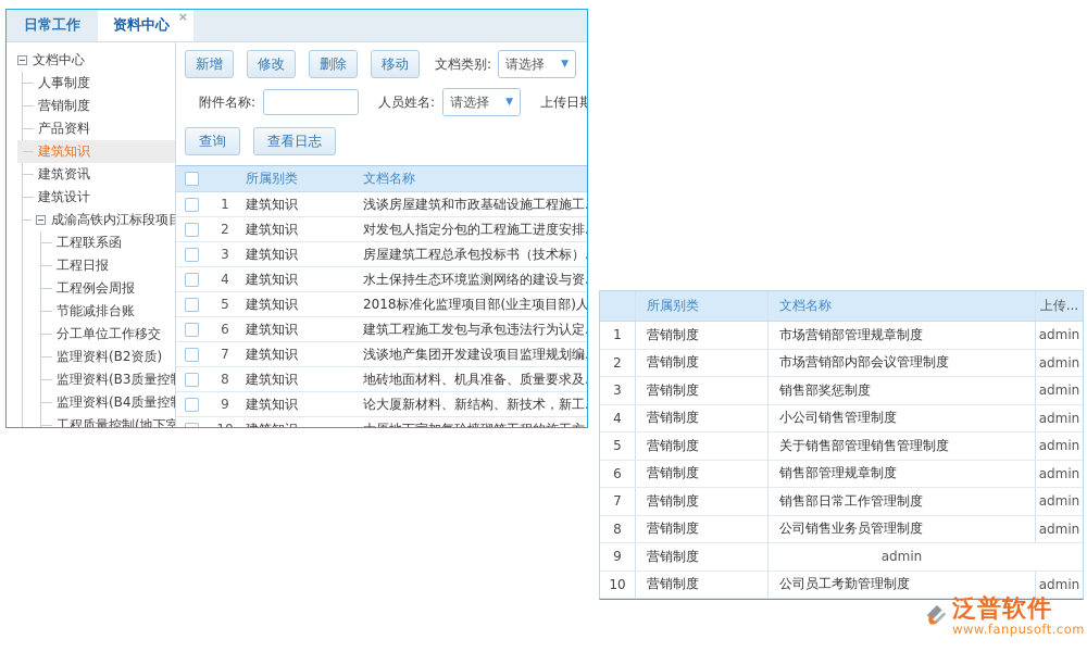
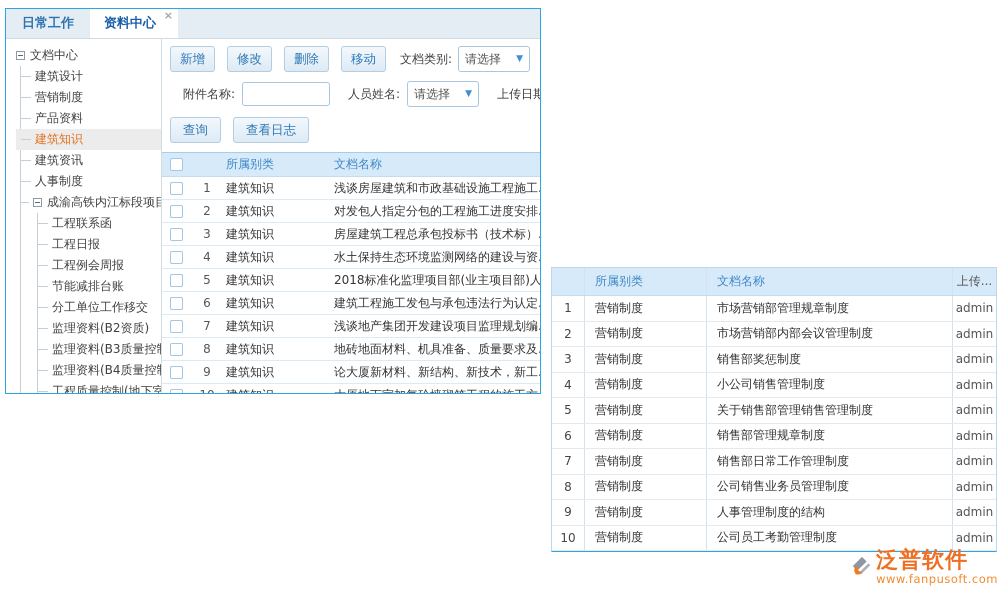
  日常工作
  资料中心
  ×
  文档中心
- 人事制度
+ 建筑设计
  营销制度
  产品资料
  建筑知识
  建筑资讯
- 建筑设计
+ 人事制度
  成渝高铁内江标段项
  工程联系函
  工程日报
  工程例会周报
  节能减排台账
  分工单位工作移交
  监理资料(B2资质)
  监理资料(B3质量控
  监理资料(B4质量控
  工程质量控制(地下室
  新增
  修改
  删除
  移动
  文档类别:
  请选择
  ▼
  附件名称:
  人员姓名:
  请选择
  ▼
  上传日期
  查询
  查看日志
  所属别类
  文档名称
  1
  建筑知识
  浅谈房屋建筑和市政基础设施工程施工.
  2
  建筑知识
  对发包人指定分包的工程施工进度安排.
  3
  建筑知识
  房屋建筑工程总承包投标书（技术标）.
  4
  建筑知识
  水土保持生态环境监测网络的建设与资.
  5
  建筑知识
  2018标准化监理项目部(业主项目部)人
  6
  建筑知识
  建筑工程施工发包与承包违法行为认定.
  7
  建筑知识
  浅谈地产集团开发建设项目监理规划编.
  8
  建筑知识
  地砖地面材料、机具准备、质量要求及.
  9
  建筑知识
  论大厦新材料、新结构、新技术，新工.
  所属别类
  文档名称
  上传...
  1
  营销制度
  市场营销部管理规章制度
  admin
  2
  营销制度
  市场营销部内部会议管理制度
  admin
  3
  营销制度
  销售部奖惩制度
  admin
  4
  营销制度
  小公司销售管理制度
  admin
  5
  营销制度
  关于销售部管理销售管理制度
  admin
  6
  营销制度
  销售部管理规章制度
  admin
  7
  营销制度
  销售部日常工作管理制度
  admin
  8
  营销制度
  公司销售业务员管理制度
  admin
  9
  营销制度
+ 人事管理制度的结构
  admin
  10
  营销制度
  公司员工考勤管理制度
  admin
  泛普软件
  www.fanpusoft.com
